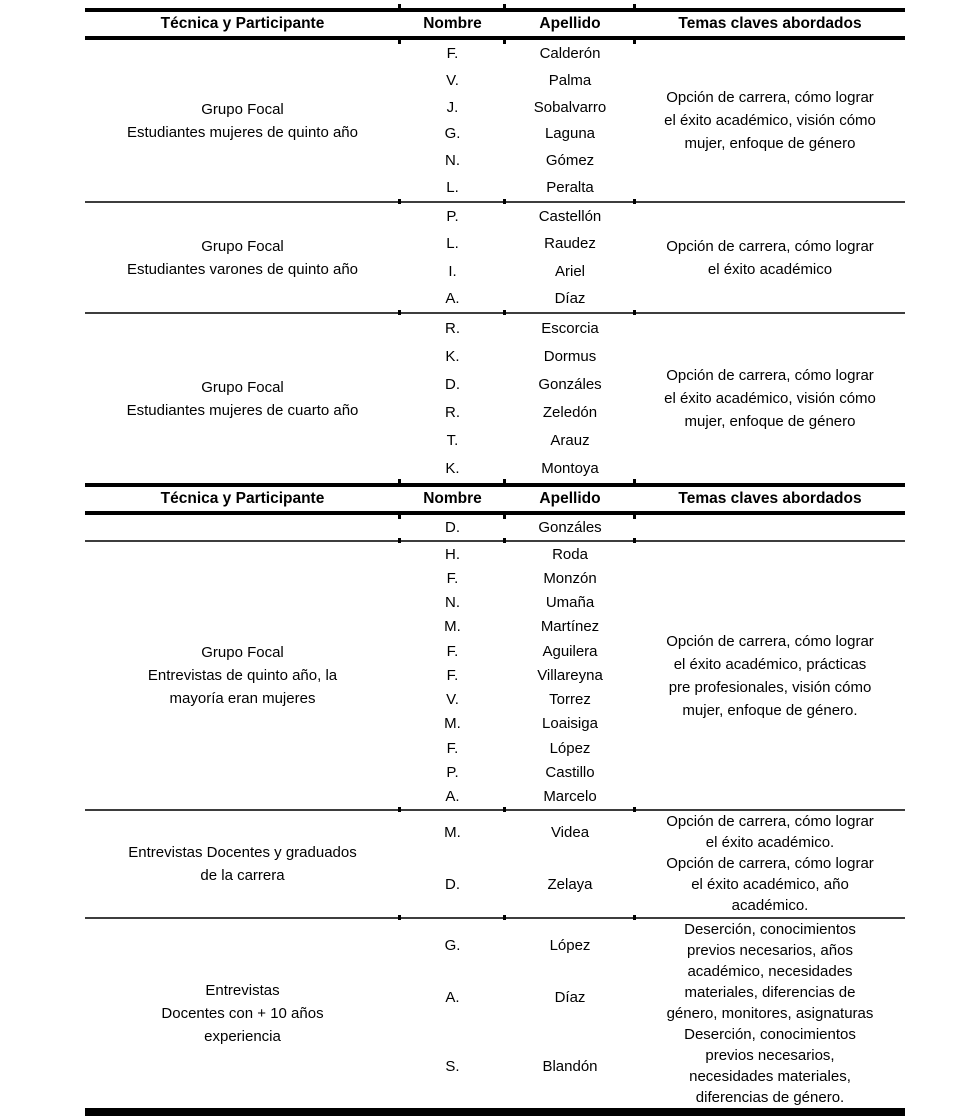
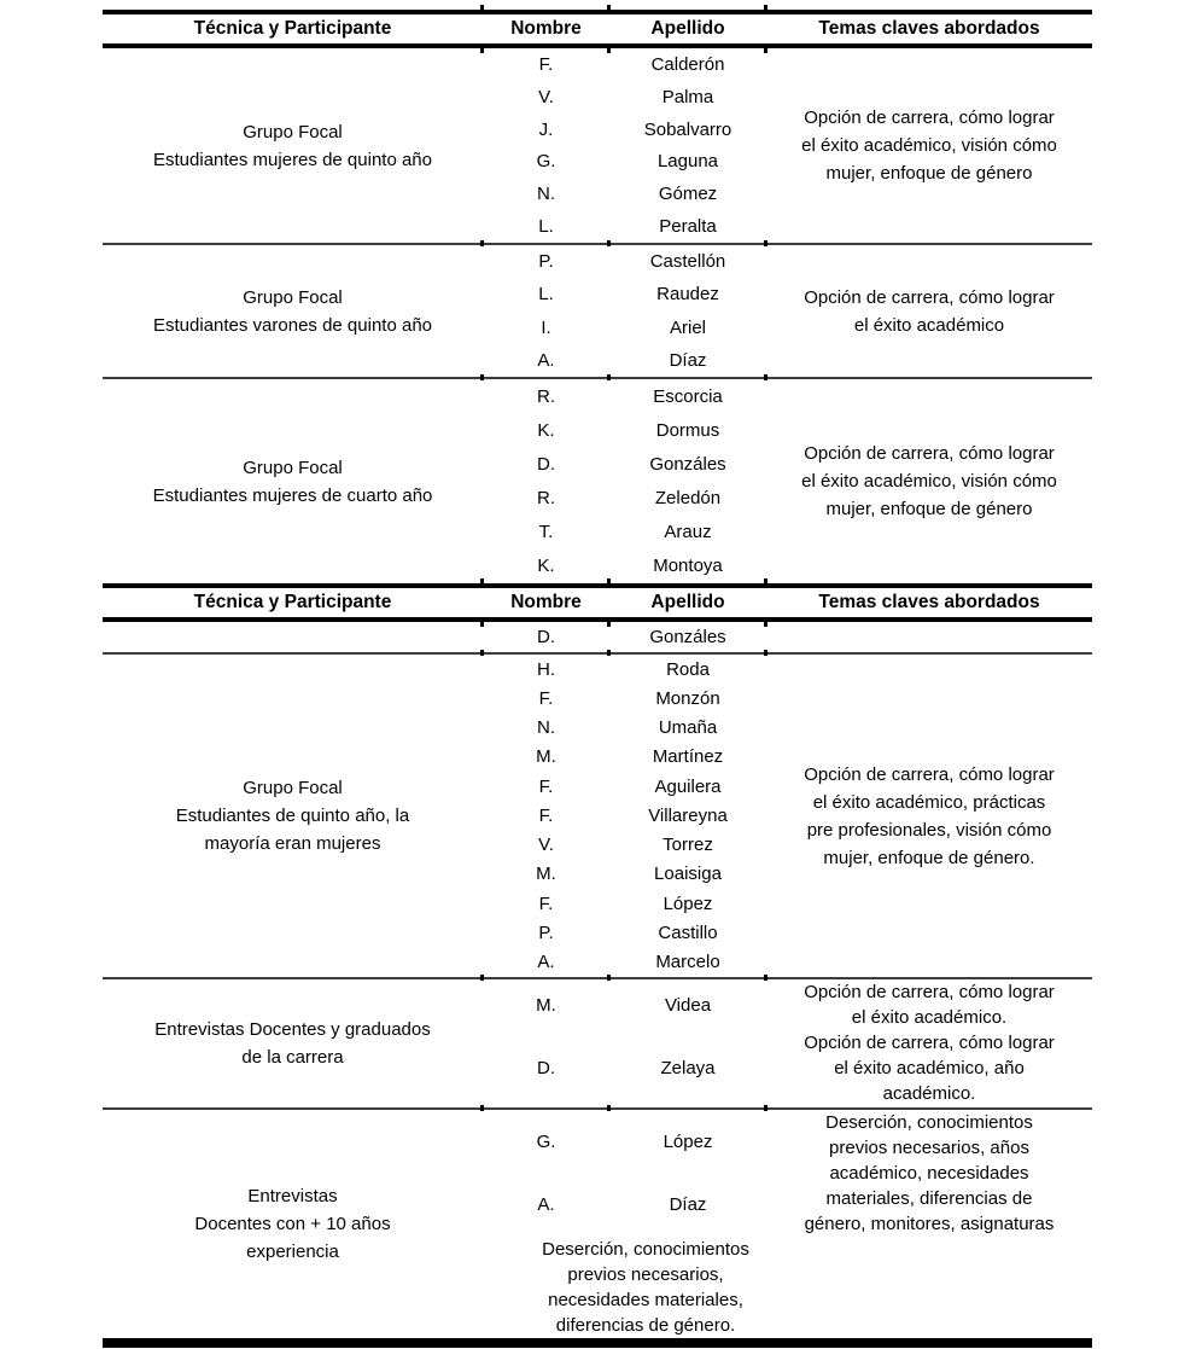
  Técnica y Participante
  Nombre
  Apellido
  Temas claves abordados
  Grupo Focal
  Estudiantes mujeres de quinto año
  F.
  V.
  J.
  G.
  N.
  L.
  Calderón
  Palma
  Sobalvarro
  Laguna
  Gómez
  Peralta
  Opción de carrera, cómo lograr
  el éxito académico, visión cómo
  mujer, enfoque de género
  Grupo Focal
  Estudiantes varones de quinto año
  P.
  L.
  I.
  A.
  Castellón
  Raudez
  Ariel
  Díaz
  Opción de carrera, cómo lograr
  el éxito académico
  Grupo Focal
  Estudiantes mujeres de cuarto año
  R.
  K.
  D.
  R.
  T.
  K.
  Escorcia
  Dormus
  Gonzáles
  Zeledón
  Arauz
  Montoya
  Opción de carrera, cómo lograr
  el éxito académico, visión cómo
  mujer, enfoque de género
  Técnica y Participante
  Nombre
  Apellido
  Temas claves abordados
  D.
  Gonzáles
  Grupo Focal
- Entrevistas de quinto año, la
+ Estudiantes de quinto año, la
  mayoría eran mujeres
  H.
  F.
  N.
  M.
  F.
  F.
  V.
  M.
  F.
  P.
  A.
  Roda
  Monzón
  Umaña
  Martínez
  Aguilera
  Villareyna
  Torrez
  Loaisiga
  López
  Castillo
  Marcelo
  Opción de carrera, cómo lograr
  el éxito académico, prácticas
  pre profesionales, visión cómo
  mujer, enfoque de género.
  Entrevistas Docentes y graduados
  de la carrera
  M.
  Videa
  Opción de carrera, cómo lograr
  el éxito académico.
  D.
  Zelaya
  Opción de carrera, cómo lograr
  el éxito académico, año
  académico.
  Entrevistas
  Docentes con + 10 años
  experiencia
  G.
  A.
  López
  Díaz
  Deserción, conocimientos
  previos necesarios, años
  académico, necesidades
  materiales, diferencias de
  género, monitores, asignaturas
- S.
- Blandón
  Deserción, conocimientos
  previos necesarios,
  necesidades materiales,
  diferencias de género.
